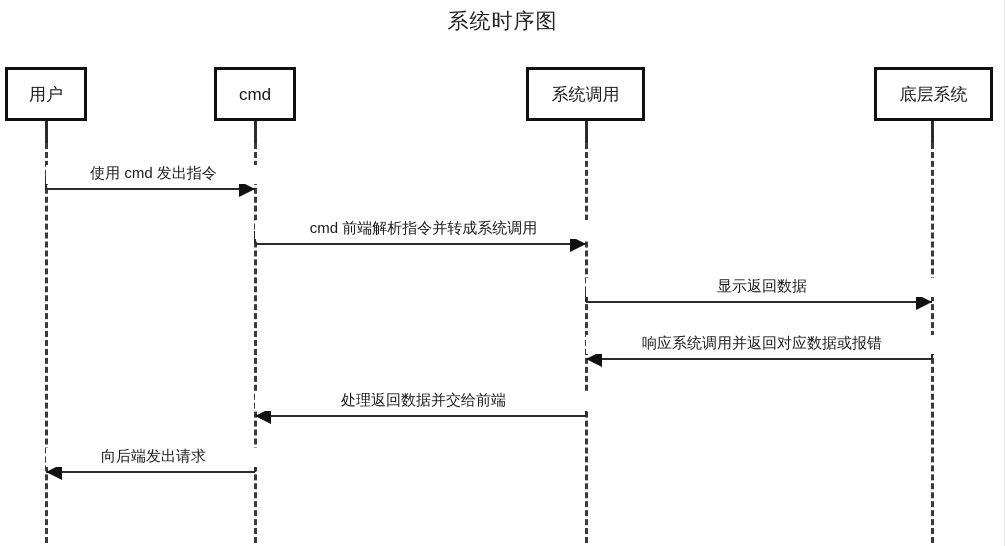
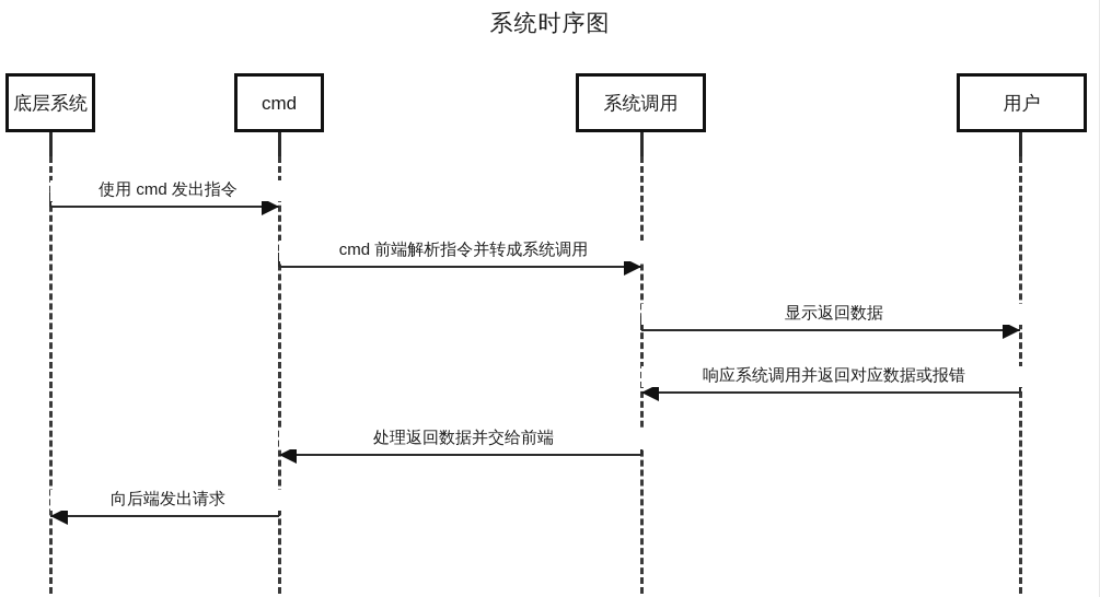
  系统时序图
- 用户
+ 底层系统
  cmd
  系统调用
- 底层系统
+ 用户
  使用 cmd 发出指令
  cmd 前端解析指令并转成系统调用
  显示返回数据
  响应系统调用并返回对应数据或报错
  处理返回数据并交给前端
  向后端发出请求
